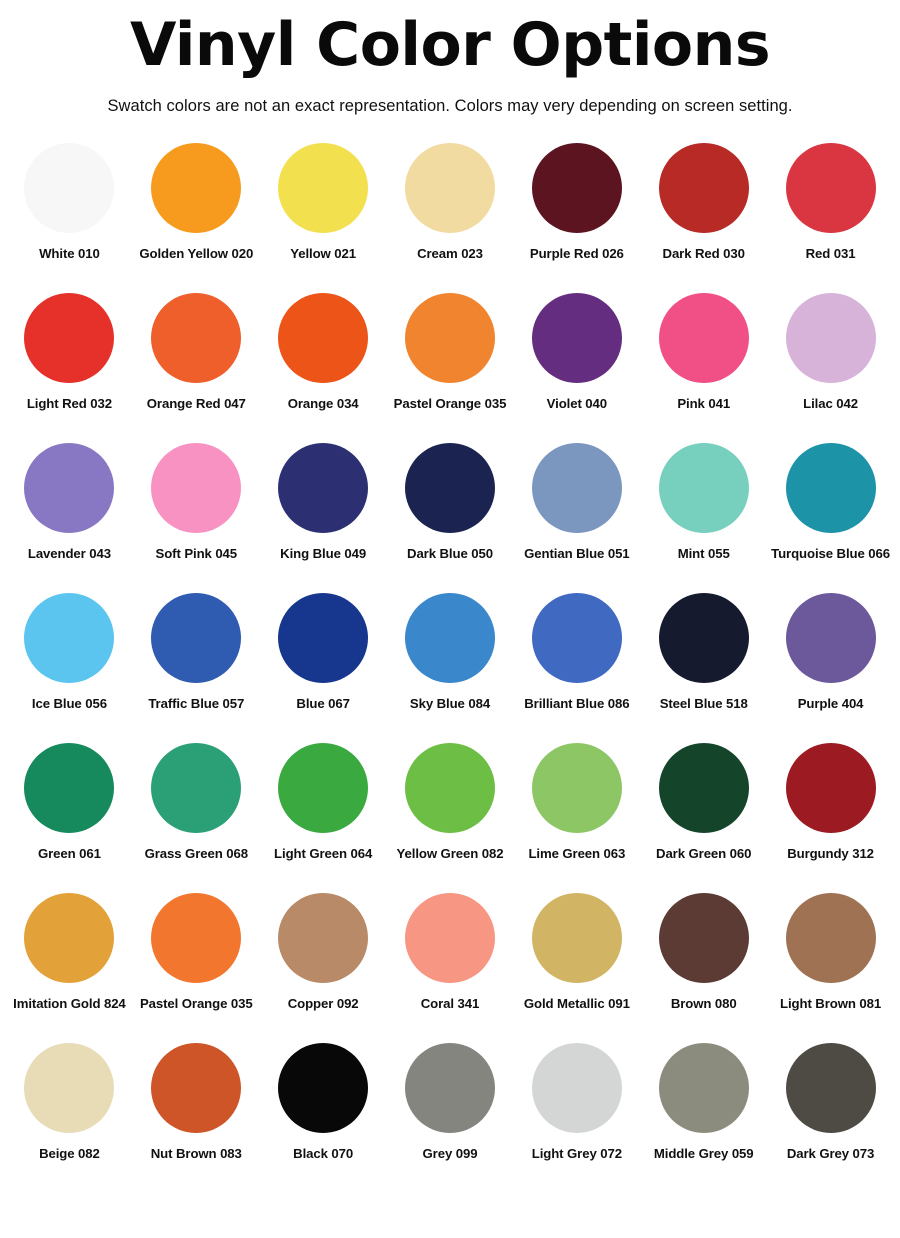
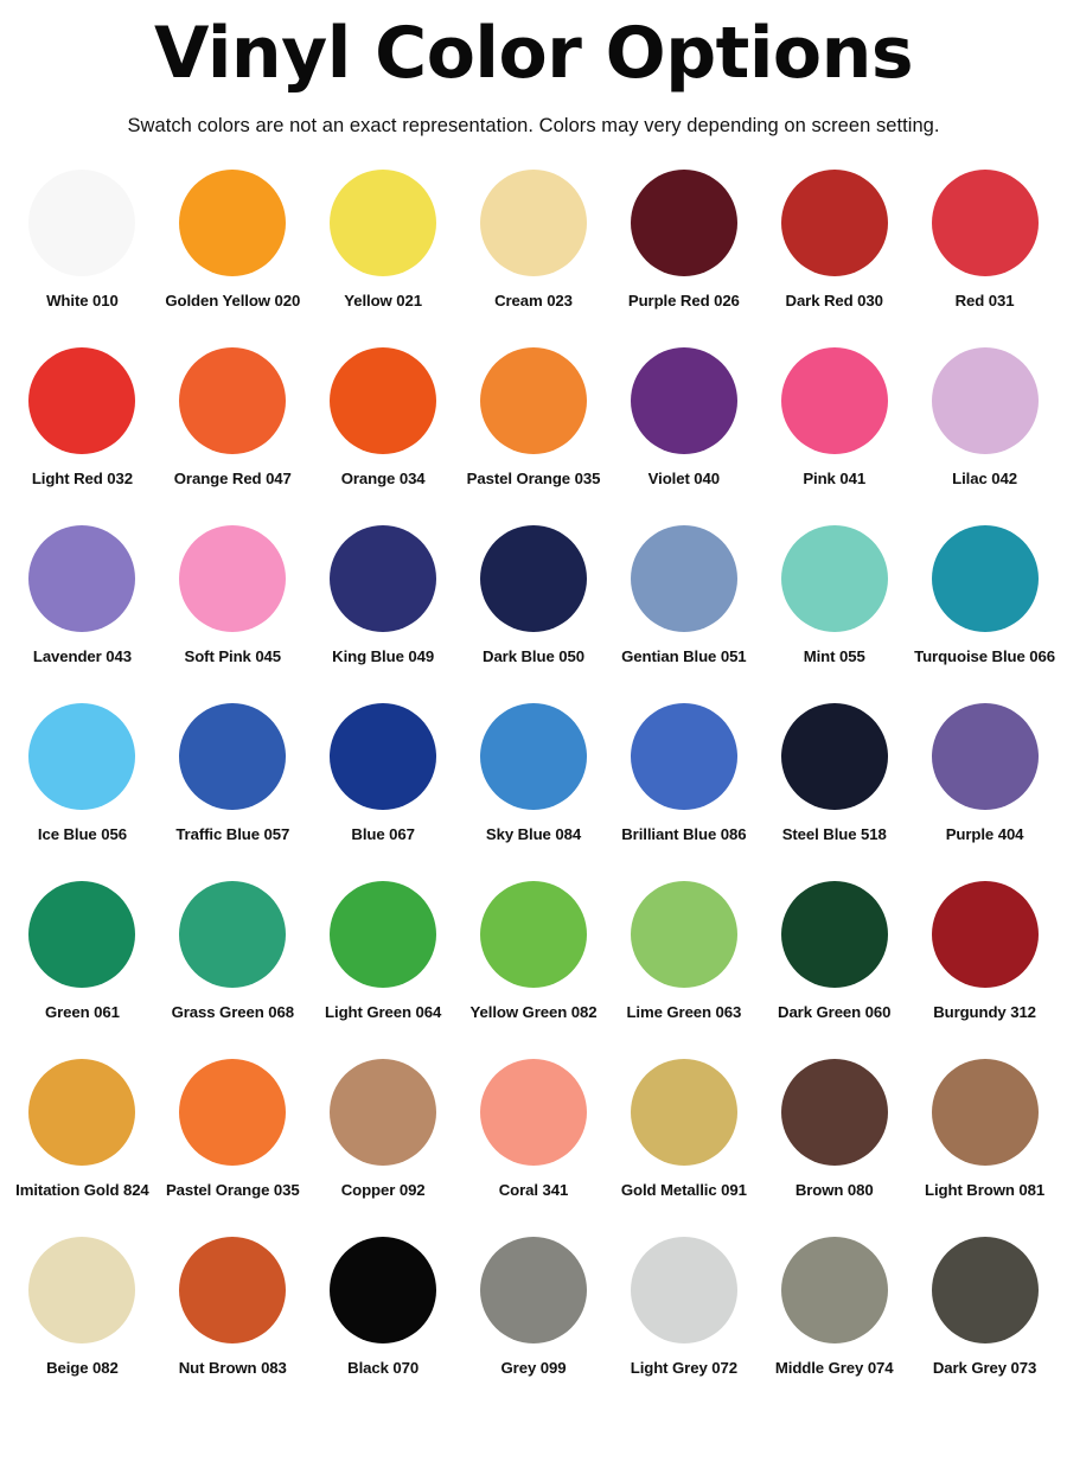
  Vinyl Color Options
  Swatch colors are not an exact representation. Colors may very depending on screen setting.
  White 010
  Golden Yellow 020
  Yellow 021
  Cream 023
  Purple Red 026
  Dark Red 030
  Red 031
  Light Red 032
  Orange Red 047
  Orange 034
  Pastel Orange 035
  Violet 040
  Pink 041
  Lilac 042
  Lavender 043
  Soft Pink 045
  King Blue 049
  Dark Blue 050
  Gentian Blue 051
  Mint 055
  Turquoise Blue 066
  Ice Blue 056
  Traffic Blue 057
  Blue 067
  Sky Blue 084
  Brilliant Blue 086
  Steel Blue 518
  Purple 404
  Green 061
  Grass Green 068
  Light Green 064
  Yellow Green 082
  Lime Green 063
  Dark Green 060
  Burgundy 312
  Imitation Gold 824
  Pastel Orange 035
  Copper 092
  Coral 341
  Gold Metallic 091
  Brown 080
  Light Brown 081
  Beige 082
  Nut Brown 083
  Black 070
  Grey 099
  Light Grey 072
- Middle Grey 059
+ Middle Grey 074
  Dark Grey 073
